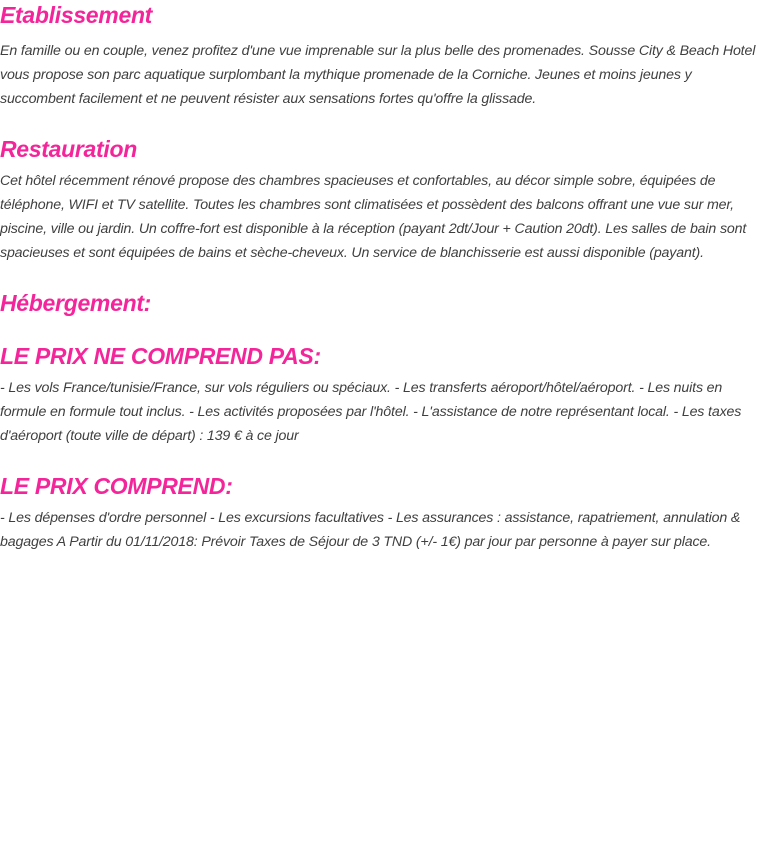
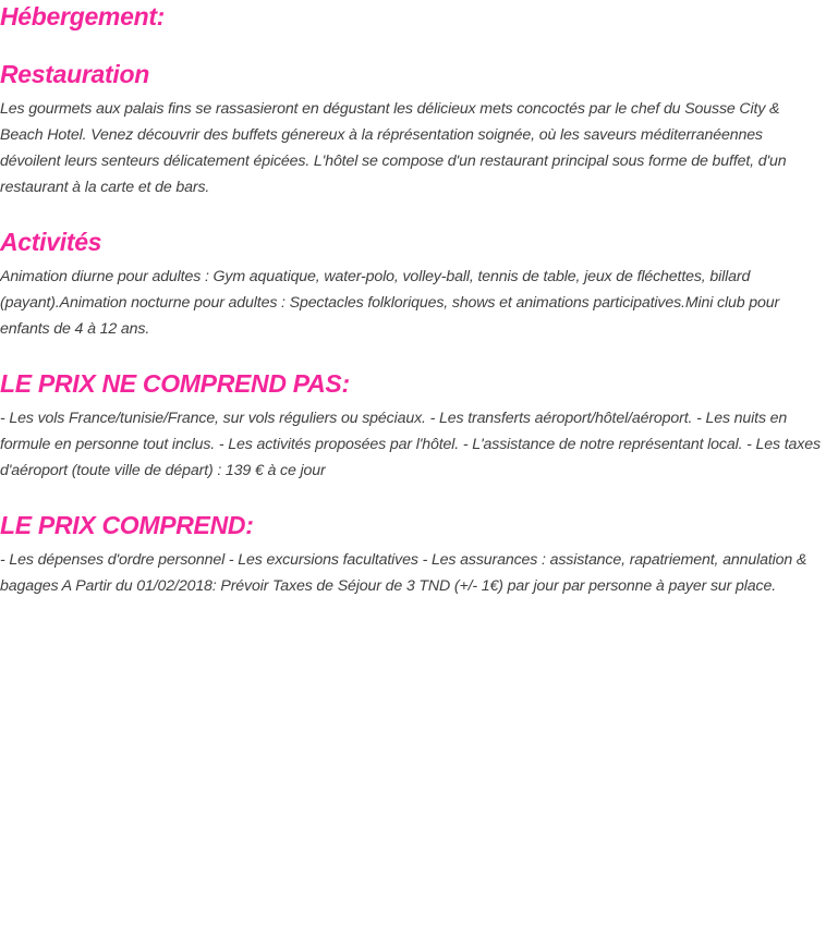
- Etablissement
- En famille ou en couple, venez profitez d'une vue imprenable sur la plus belle des promenades. Sousse City & Beach Hotel vous propose son parc aquatique surplombant la mythique promenade de la Corniche. Jeunes et moins jeunes y succombent facilement et ne peuvent résister aux sensations fortes qu'offre la glissade.
- Restauration
+ Hébergement:
- Cet hôtel récemment rénové propose des chambres spacieuses et confortables, au décor simple sobre, équipées de téléphone, WIFI et TV satellite. Toutes les chambres sont climatisées et possèdent des balcons offrant une vue sur mer, piscine, ville ou jardin. Un coffre-fort est disponible à la réception (payant 2dt/Jour + Caution 20dt). Les salles de bain sont spacieuses et sont équipées de bains et sèche-cheveux. Un service de blanchisserie est aussi disponible (payant).
- Hébergement:
+ Restauration
+ Les gourmets aux palais fins se rassasieront en dégustant les délicieux mets concoctés par le chef du Sousse City & Beach Hotel. Venez découvrir des buffets génereux à la réprésentation soignée, où les saveurs méditerranéennes dévoilent leurs senteurs délicatement épicées. L'hôtel se compose d'un restaurant principal sous forme de buffet, d'un restaurant à la carte et de bars.
+ Activités
+ Animation diurne pour adultes : Gym aquatique, water-polo, volley-ball, tennis de table, jeux de fléchettes, billard (payant).Animation nocturne pour adultes : Spectacles folkloriques, shows et animations participatives.Mini club pour enfants de 4 à 12 ans.
  LE PRIX NE COMPREND PAS:
- - Les vols France/tunisie/France, sur vols réguliers ou spéciaux. - Les transferts aéroport/hôtel/aéroport. - Les nuits en formule en formule tout inclus. - Les activités proposées par l'hôtel. - L'assistance de notre représentant local. - Les taxes d'aéroport (toute ville de départ) : 139 € à ce jour
+ - Les vols France/tunisie/France, sur vols réguliers ou spéciaux. - Les transferts aéroport/hôtel/aéroport. - Les nuits en formule en personne tout inclus. - Les activités proposées par l'hôtel. - L'assistance de notre représentant local. - Les taxes d'aéroport (toute ville de départ) : 139 € à ce jour
  LE PRIX COMPREND:
- - Les dépenses d'ordre personnel - Les excursions facultatives - Les assurances : assistance, rapatriement, annulation & bagages A Partir du 01/11/2018: Prévoir Taxes de Séjour de 3 TND (+/- 1€) par jour par personne à payer sur place.
+ - Les dépenses d'ordre personnel - Les excursions facultatives - Les assurances : assistance, rapatriement, annulation & bagages A Partir du 01/02/2018: Prévoir Taxes de Séjour de 3 TND (+/- 1€) par jour par personne à payer sur place.
